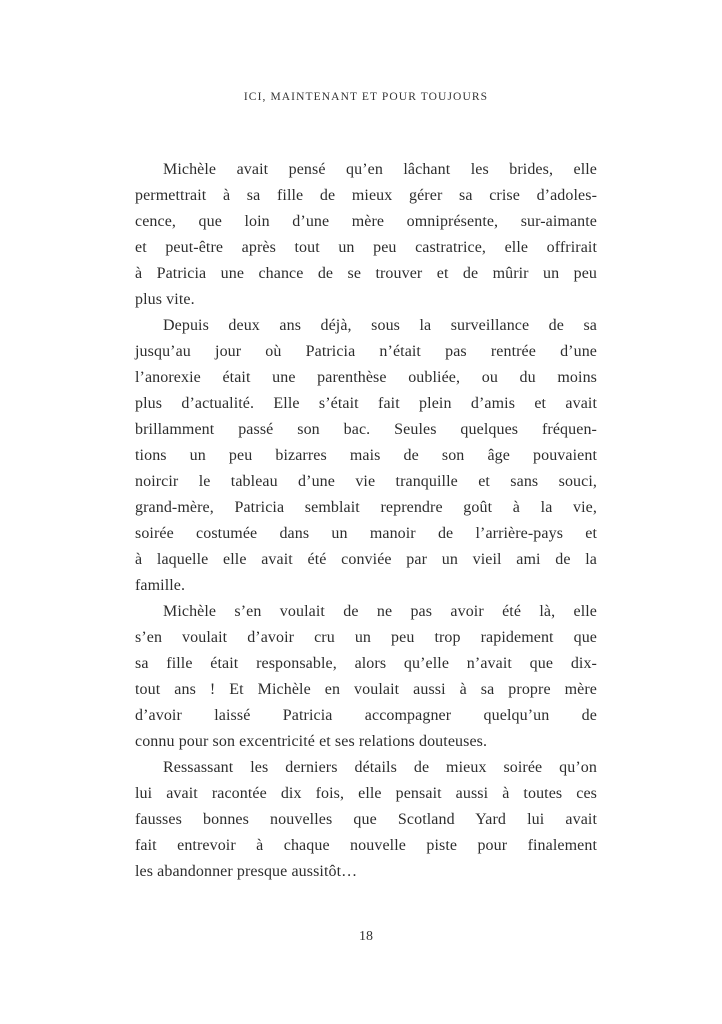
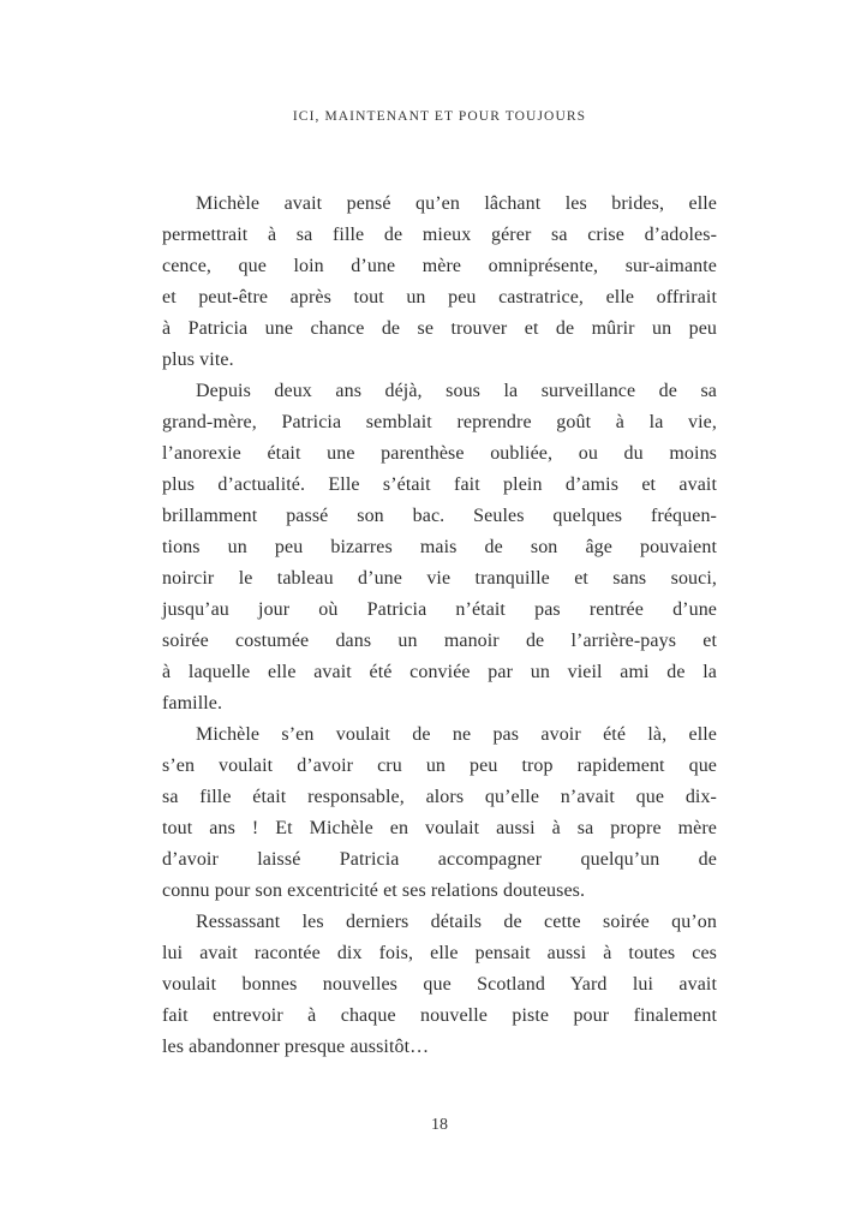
  ICI, MAINTENANT ET POUR TOUJOURS
  Michèle avait pensé qu’en lâchant les brides, elle
  permettrait à sa fille de mieux gérer sa crise d’adoles-
  cence, que loin d’une mère omniprésente, sur-aimante
  et peut-être après tout un peu castratrice, elle offrirait
  à Patricia une chance de se trouver et de mûrir un peu
  plus vite.
  Depuis deux ans déjà, sous la surveillance de sa
- jusqu’au jour où Patricia n’était pas rentrée d’une
+ grand-mère, Patricia semblait reprendre goût à la vie,
  l’anorexie était une parenthèse oubliée, ou du moins
  plus d’actualité. Elle s’était fait plein d’amis et avait
  brillamment passé son bac. Seules quelques fréquen-
  tions un peu bizarres mais de son âge pouvaient
  noircir le tableau d’une vie tranquille et sans souci,
- grand-mère, Patricia semblait reprendre goût à la vie,
+ jusqu’au jour où Patricia n’était pas rentrée d’une
  soirée costumée dans un manoir de l’arrière-pays et
  à laquelle elle avait été conviée par un vieil ami de la
  famille.
  Michèle s’en voulait de ne pas avoir été là, elle
  s’en voulait d’avoir cru un peu trop rapidement que
  sa fille était responsable, alors qu’elle n’avait que dix-
  tout ans ! Et Michèle en voulait aussi à sa propre mère
  d’avoir laissé Patricia accompagner quelqu’un de
  connu pour son excentricité et ses relations douteuses.
- Ressassant les derniers détails de mieux soirée qu’on
+ Ressassant les derniers détails de cette soirée qu’on
  lui avait racontée dix fois, elle pensait aussi à toutes ces
- fausses bonnes nouvelles que Scotland Yard lui avait
+ voulait bonnes nouvelles que Scotland Yard lui avait
  fait entrevoir à chaque nouvelle piste pour finalement
  les abandonner presque aussitôt…
  18
